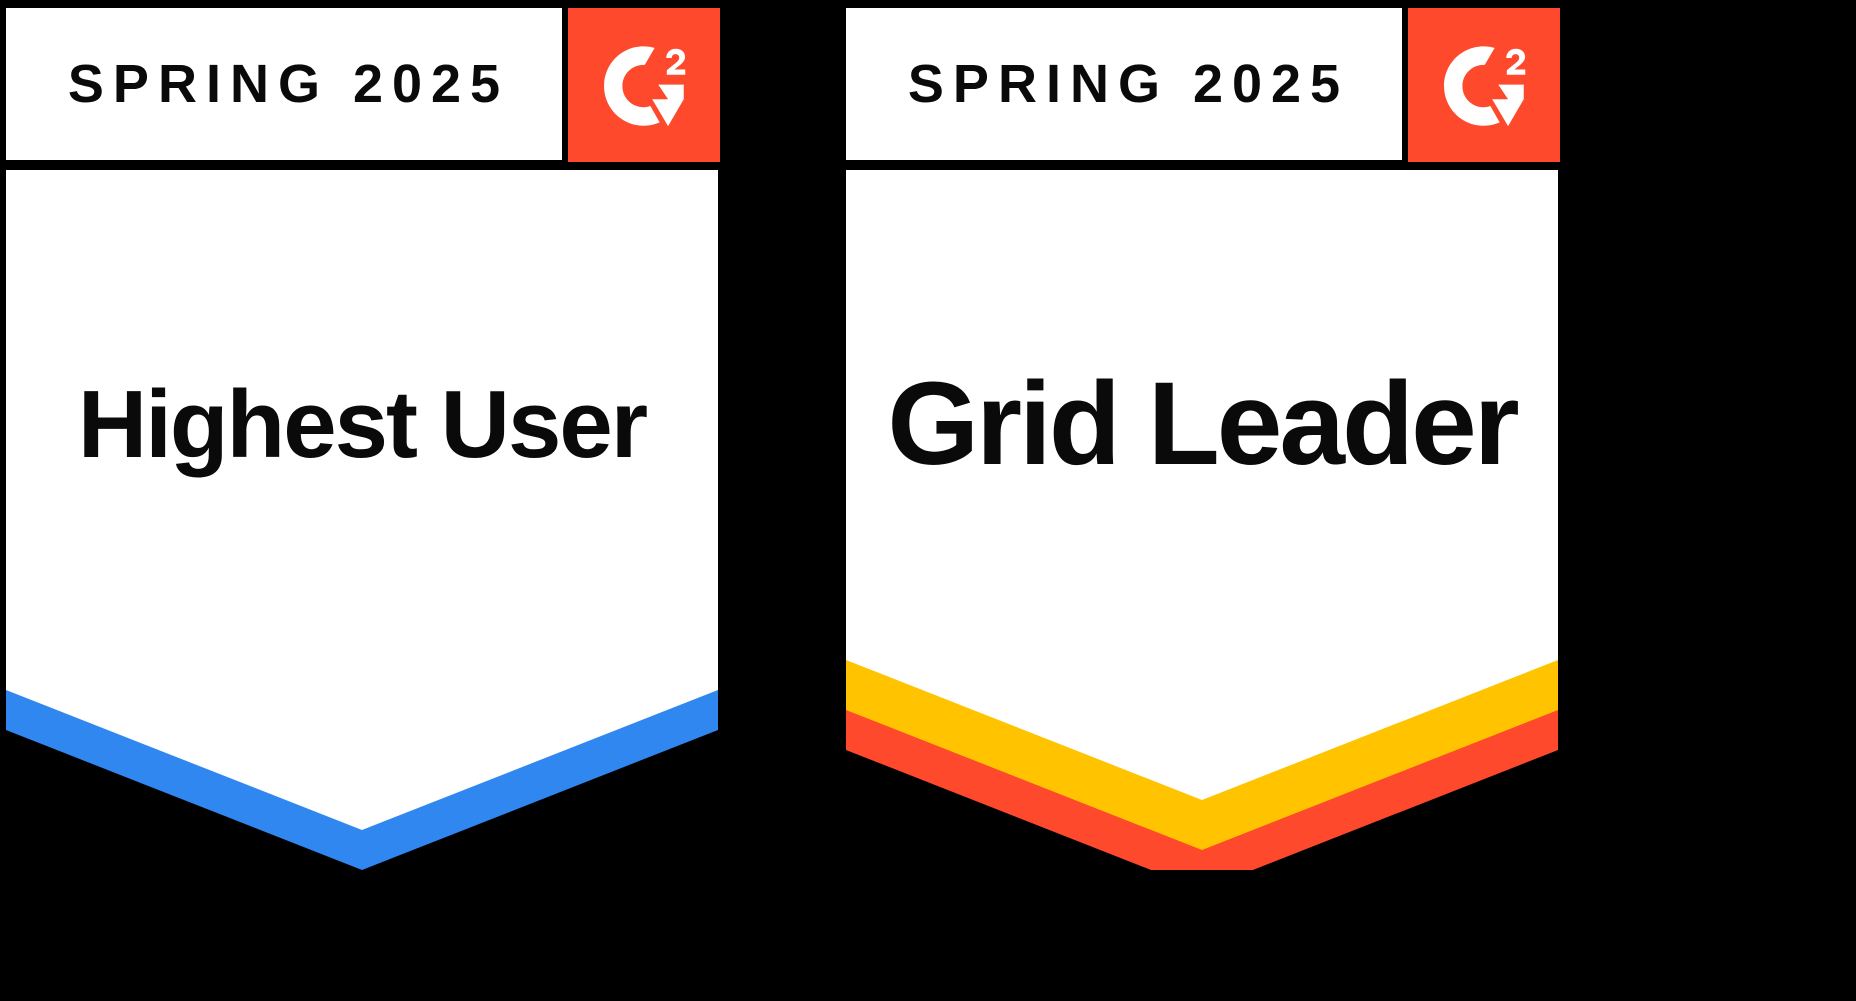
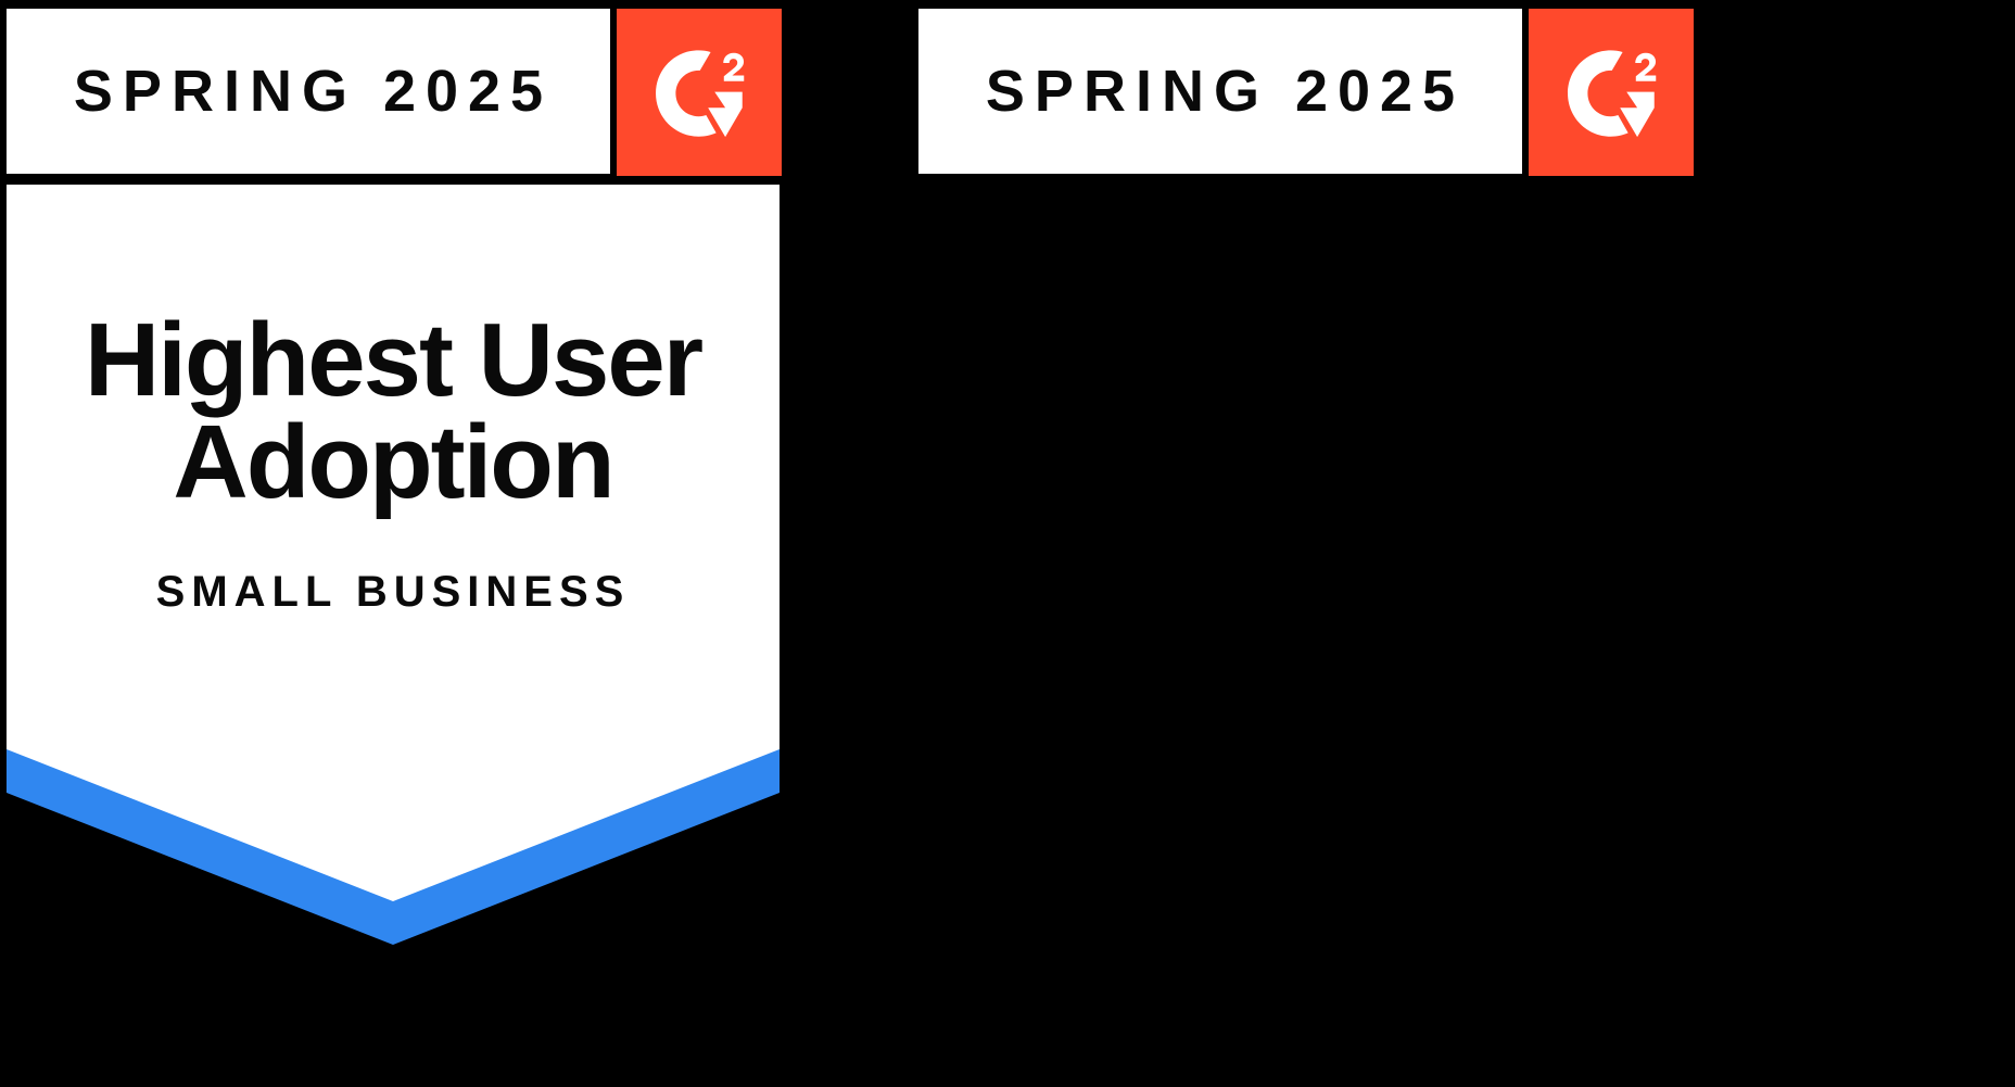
  SPRING 2025
  Highest User
+ Adoption
+ SMALL BUSINESS
  SPRING 2025
- Grid Leader
